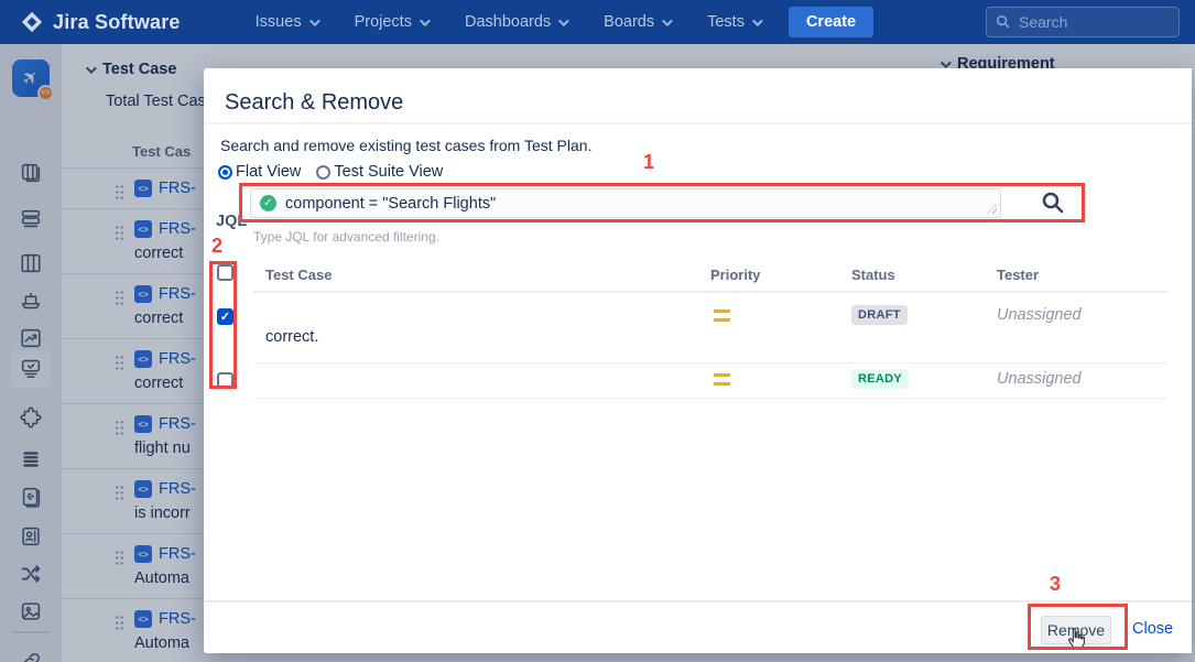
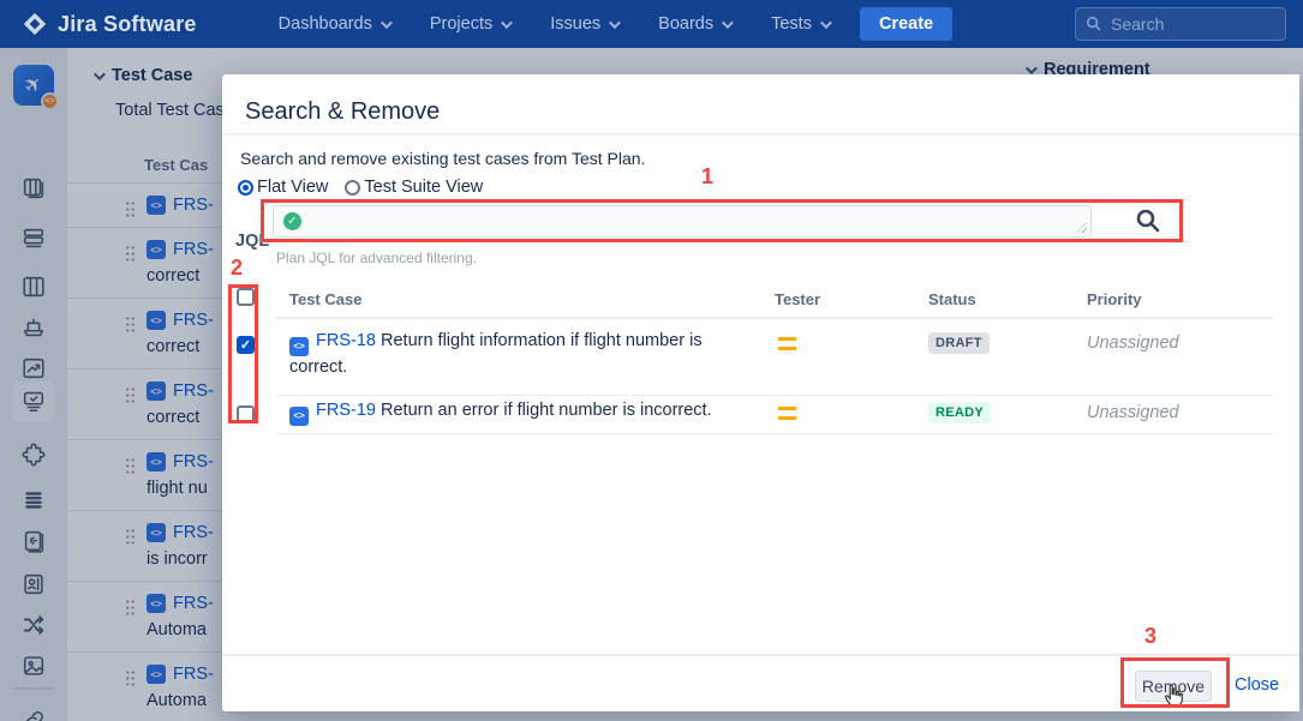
  Jira Software
- Issues
+ Dashboards
  Projects
- Dashboards
+ Issues
  Boards
  Tests
  Create
  Search
  Test Case
  Requirement
  Total Test Cas
  Test Cas
  <>
  FRS-
  <>
  FRS-
  correct
  <>
  FRS-
  correct
  <>
  FRS-
  correct
  <>
  FRS-
  flight nu
  <>
  FRS-
  is incorr
  <>
  FRS-
  Automa
  <>
  FRS-
  Automa
  Search & Remove
  Search and remove existing test cases from Test Plan.
  Flat View
  Test Suite View
  JQL
  ✓
- component = "Search Flights"
- Type JQL for advanced filtering.
+ Plan JQL for advanced filtering.
  Test Case
- Priority
+ Tester
  Status
- Tester
+ Priority
  ✓
+ <>FRS-18 Return flight information if flight number is
  correct.
  DRAFT
  Unassigned
+ <>FRS-19 Return an error if flight number is incorrect.
  READY
  Unassigned
  Reove
  Close
  1
  2
  3
